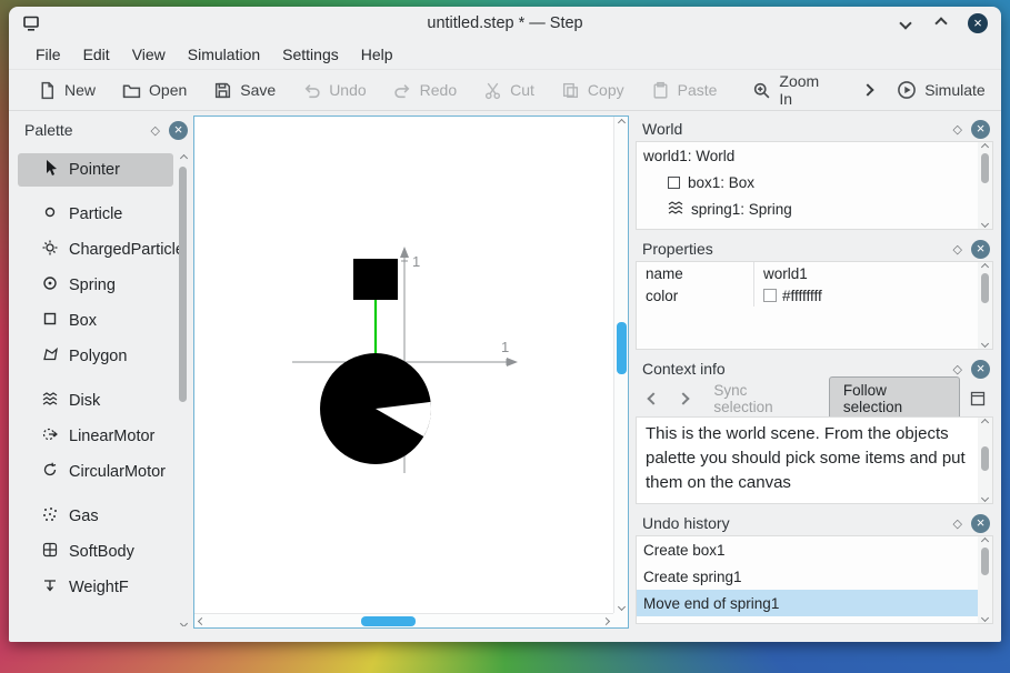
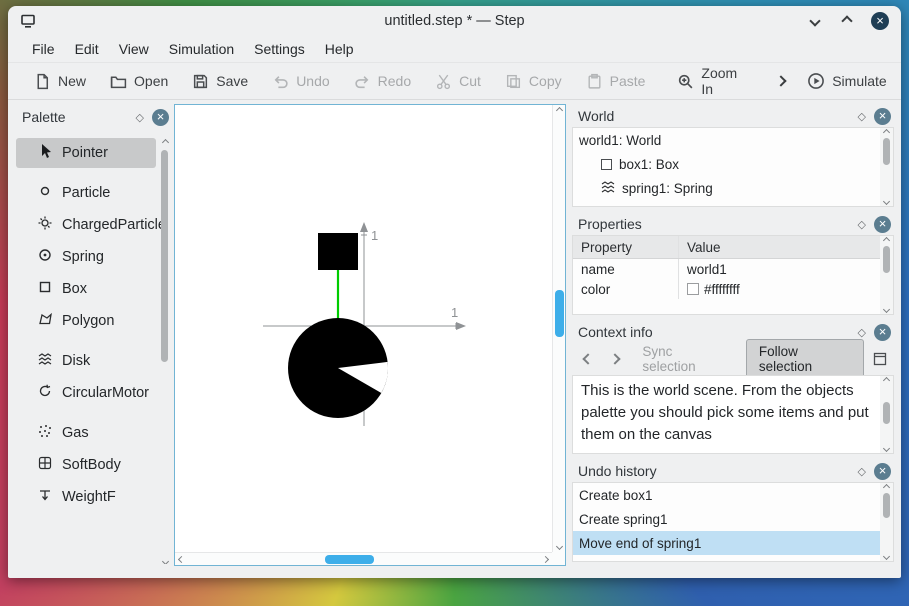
  untitled.step * — Step
  File
  Edit
  View
  Simulation
  Settings
  Help
  New
  Open
  Save
  Undo
  Redo
  Cut
  Copy
  Paste
  Zoom In
  Simulate
  Palette
  Pointer
  Particle
  ChargedParticl
  Spring
  Box
  Polygon
  Disk
- LinearMotor
  CircularMotor
  Gas
  SoftBody
  WeightF
  1
  1
  World
  world1: World
  box1: Box
  spring1: Spring
  Properties
+ Property
+ Value
  name
  world1
  color
  #ffffffff
  Context info
  Sync selection
  Follow selection
  This is the world scene. From the objects palette you should pick some items and put them on the canvas
  Undo history
  Create box1
  Create spring1
  Move end of spring1
